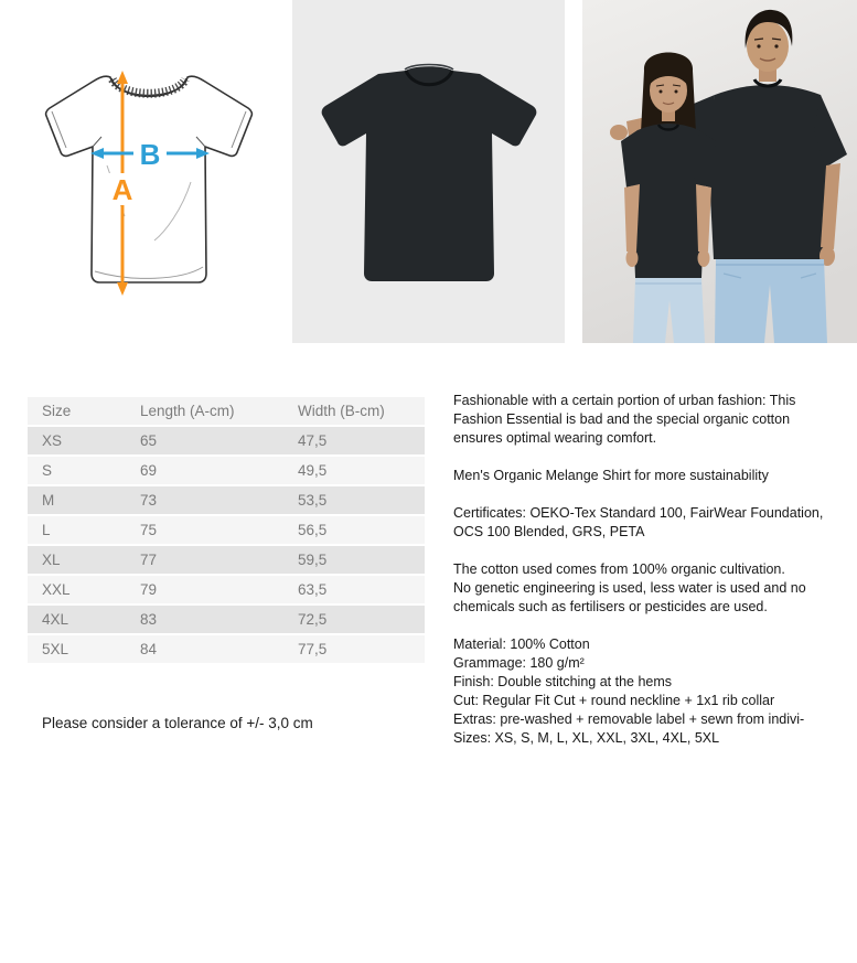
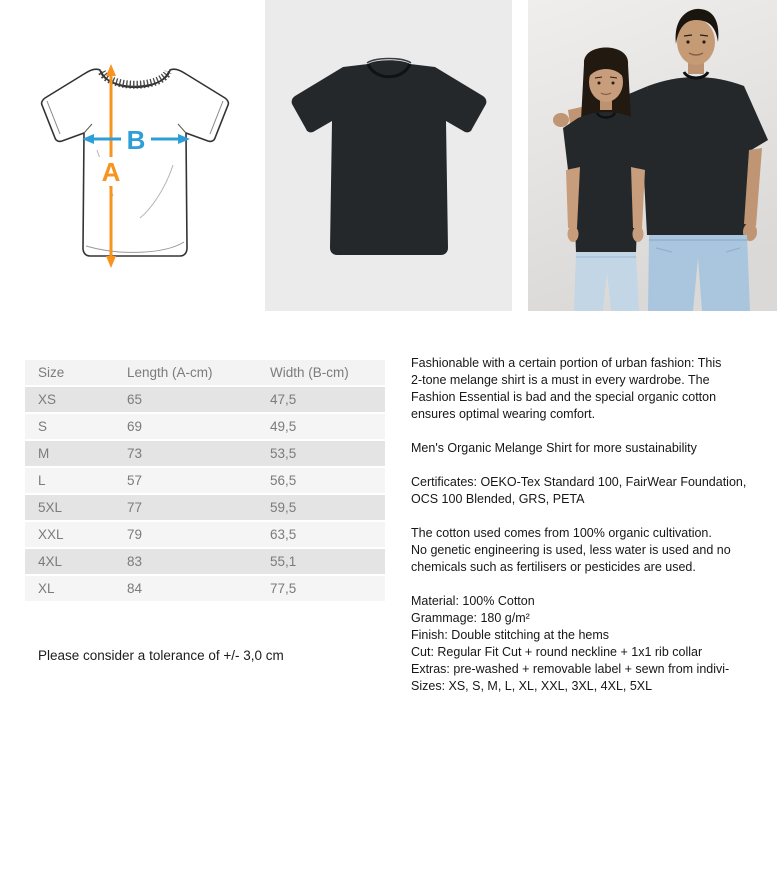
  A
  B
  Size	Length (A-cm)	Width (B-cm)
  XS	65	47,5
  S	69	49,5
  M	73	53,5
- L	75	56,5
+ L	57	56,5
- XL	77	59,5
+ 5XL	77	59,5
  XXL	79	63,5
- 4XL	83	72,5
+ 4XL	83	55,1
- 5XL	84	77,5
+ XL	84	77,5
  Please consider a tolerance of +/- 3,0 cm
  Fashionable with a certain portion of urban fashion: This
+ 2-tone melange shirt is a must in every wardrobe. The
  Fashion Essential is bad and the special organic cotton
  ensures optimal wearing comfort.
  Men's Organic Melange Shirt for more sustainability
  Certificates: OEKO-Tex Standard 100, FairWear Foundation,
  OCS 100 Blended, GRS, PETA
  The cotton used comes from 100% organic cultivation.
  No genetic engineering is used, less water is used and no
  chemicals such as fertilisers or pesticides are used.
  Material: 100% Cotton
  Grammage: 180 g/m²
  Finish: Double stitching at the hems
  Cut: Regular Fit Cut + round neckline + 1x1 rib collar
  Extras: pre-washed + removable label + sewn from indivi-
  Sizes: XS, S, M, L, XL, XXL, 3XL, 4XL, 5XL
